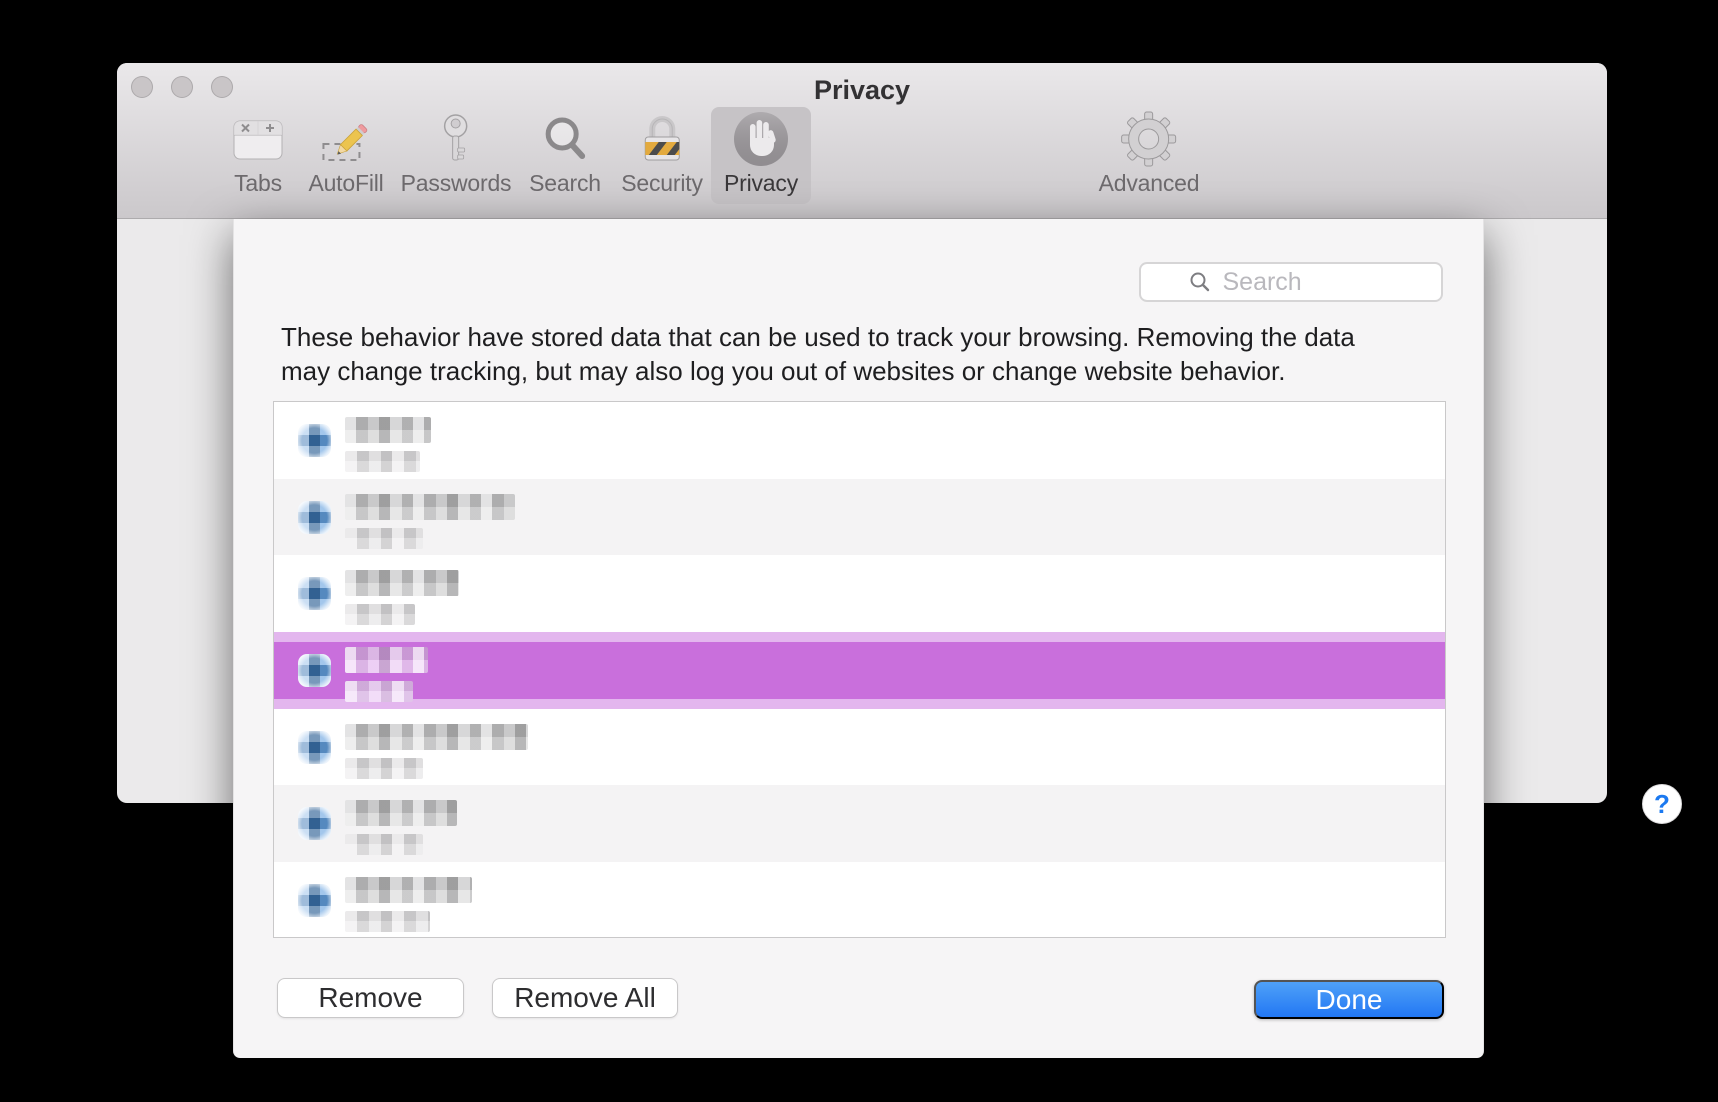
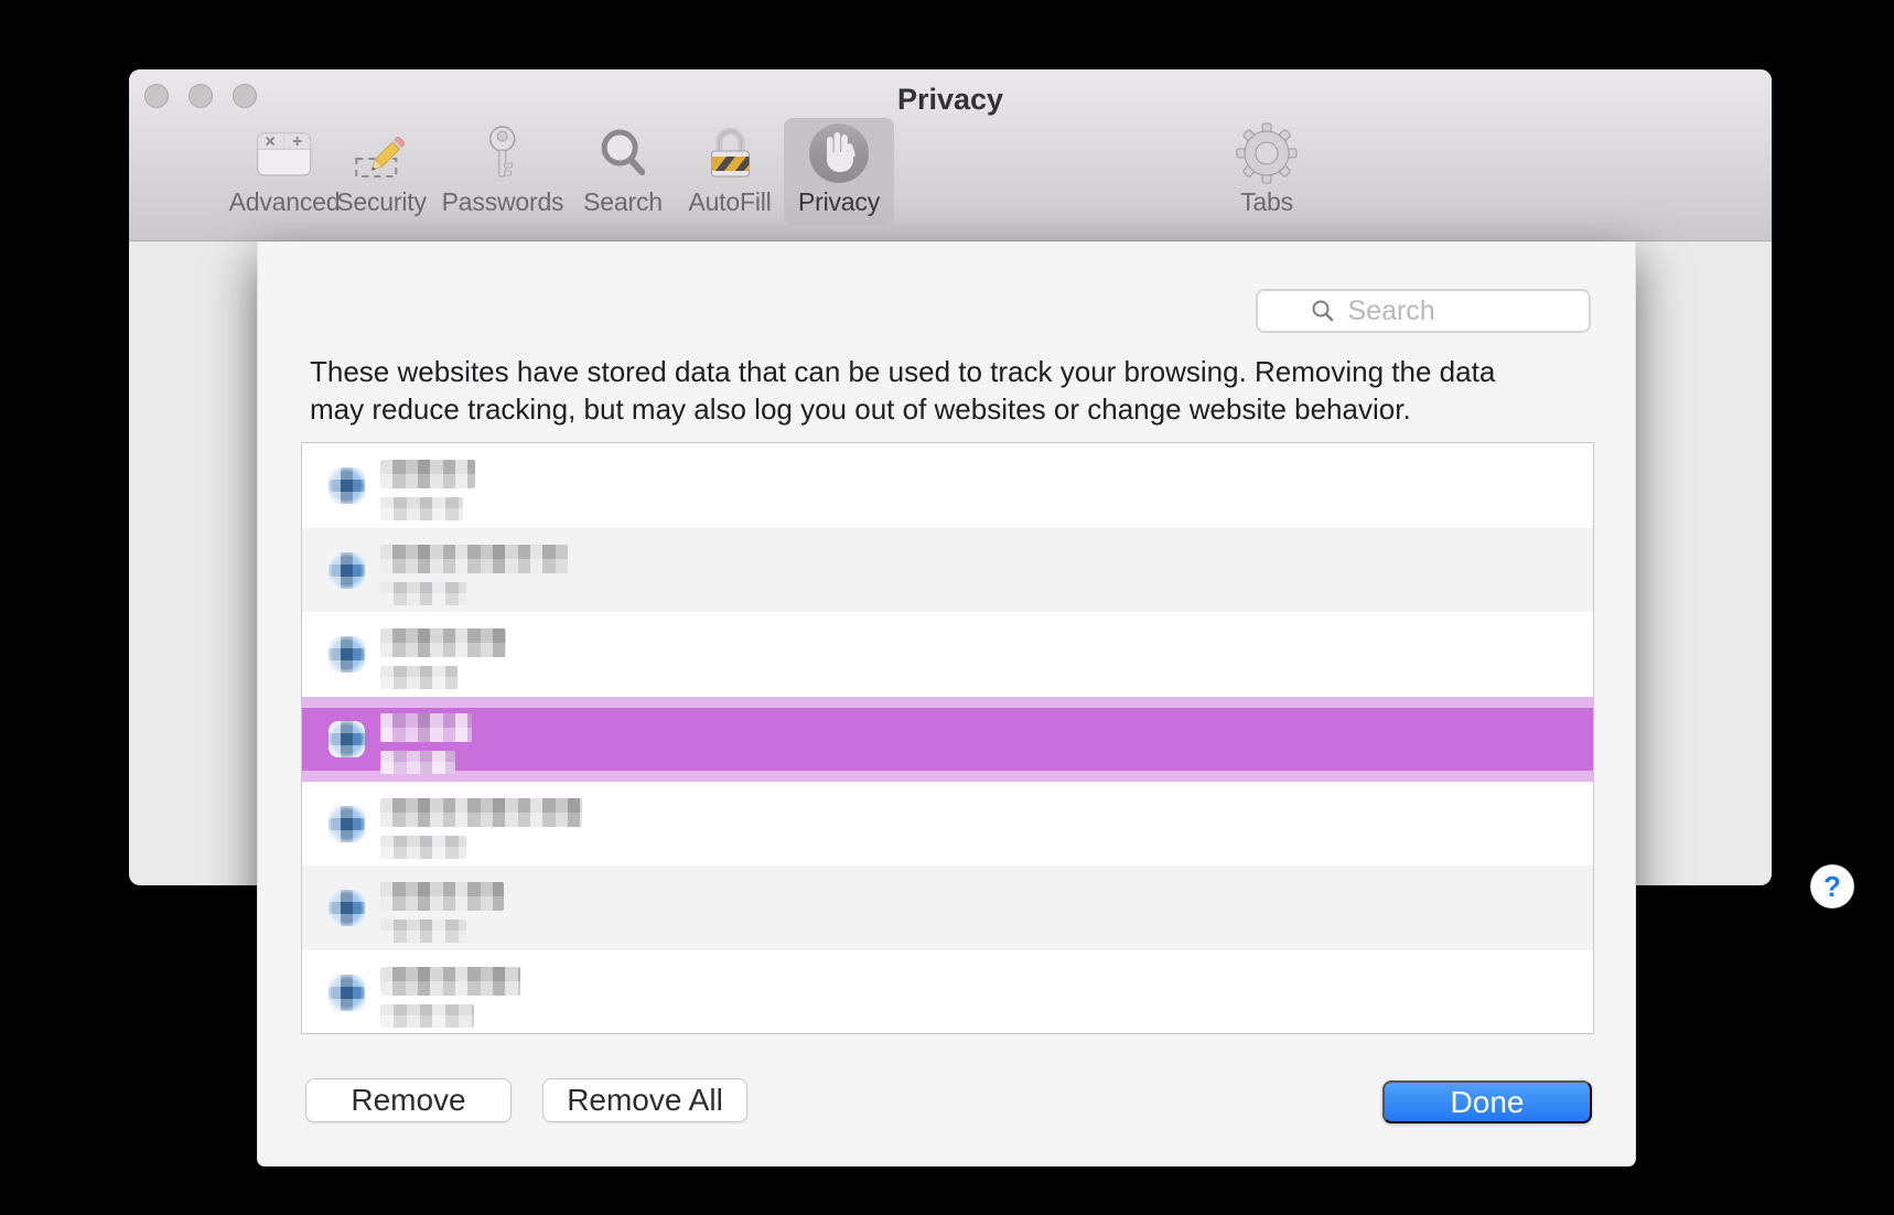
  Privacy
- Tabs
+ Advanced
- AutoFill
+ Security
  Passwords
  Search
- Security
+ AutoFill
  Privacy
- Advanced
+ Tabs
  ?
  Search
- These behavior have stored data that can be used to track your browsing. Removing the data
+ These websites have stored data that can be used to track your browsing. Removing the data
- may change tracking, but may also log you out of websites or change website behavior.
+ may reduce tracking, but may also log you out of websites or change website behavior.
  Remove
  Remove All
  Done
